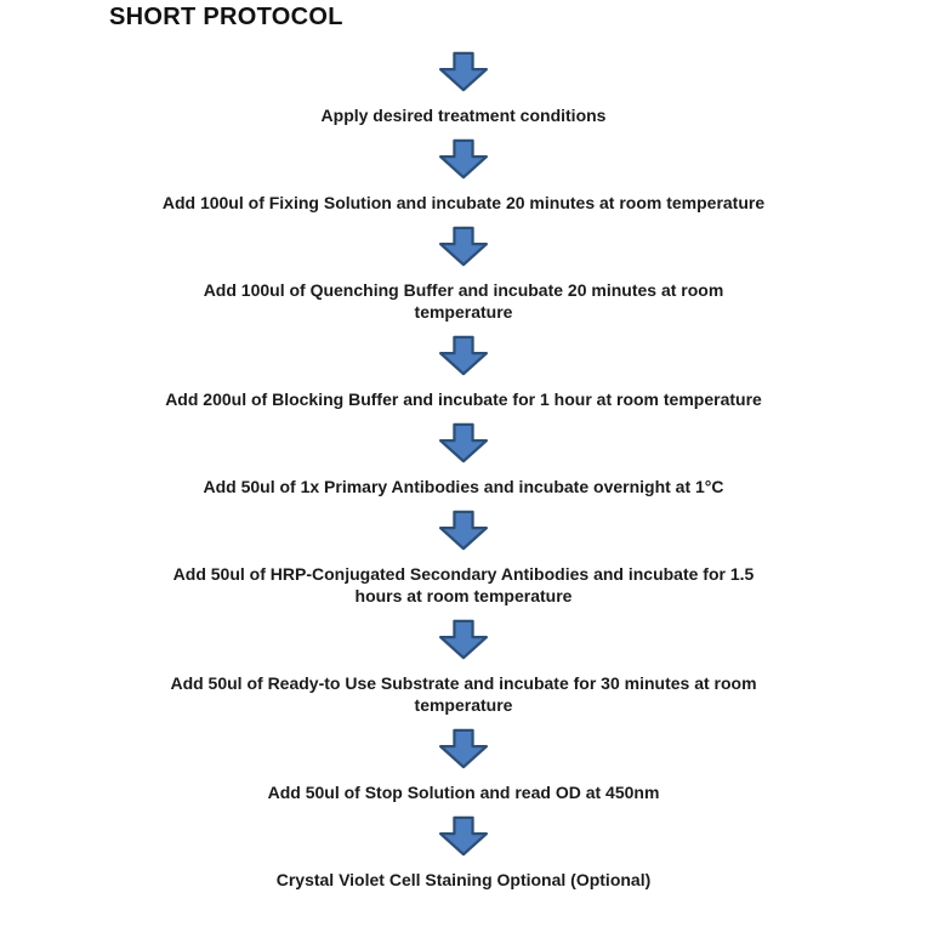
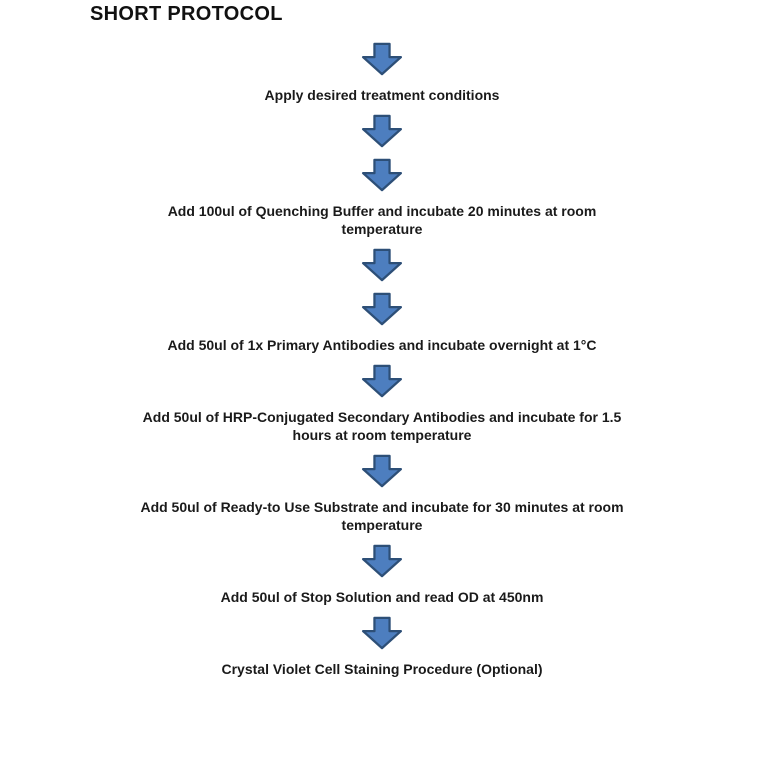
  SHORT PROTOCOL
  Apply desired treatment conditions
- Add 100ul of Fixing Solution and incubate 20 minutes at room temperature
  Add 100ul of Quenching Buffer and incubate 20 minutes at room
  temperature
- Add 200ul of Blocking Buffer and incubate for 1 hour at room temperature
  Add 50ul of 1x Primary Antibodies and incubate overnight at 1°C
  Add 50ul of HRP-Conjugated Secondary Antibodies and incubate for 1.5
  hours at room temperature
  Add 50ul of Ready-to Use Substrate and incubate for 30 minutes at room
  temperature
  Add 50ul of Stop Solution and read OD at 450nm
- Crystal Violet Cell Staining Optional (Optional)
+ Crystal Violet Cell Staining Procedure (Optional)
